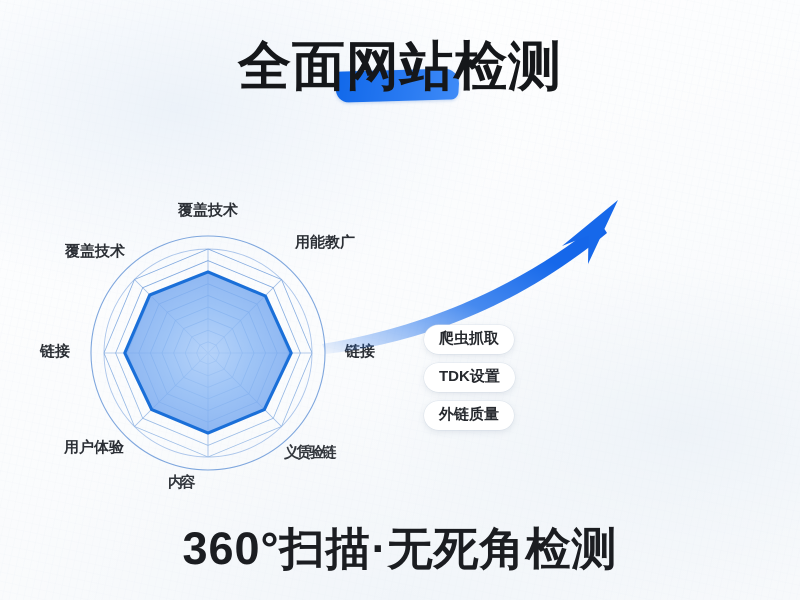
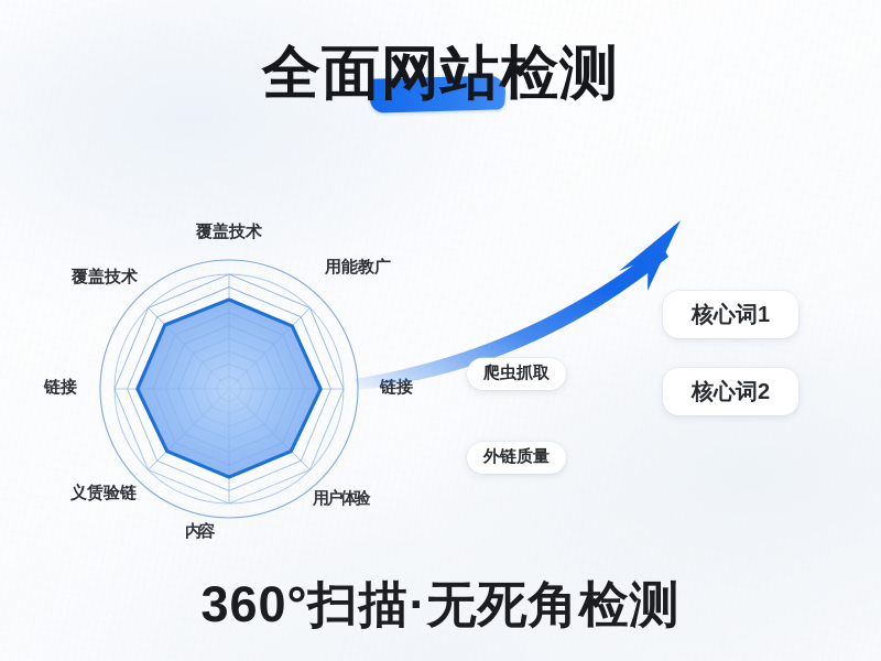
  全面网站检测
  覆盖技术
  用能教广
  链接
- 义赁验链
+ 用户体验
  内容
- 用户体验
+ 义赁验链
  链接
  覆盖技术
  爬虫抓取
- TDK设置
  外链质量
+ 核心词1
+ 核心词2
  360°扫描·无死角检测
